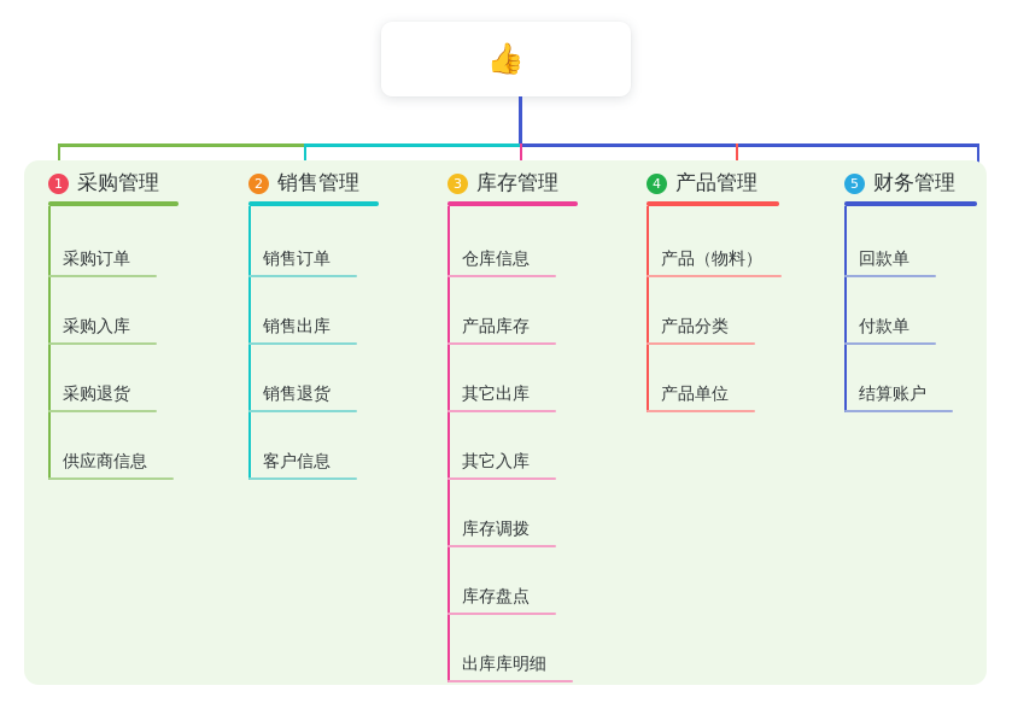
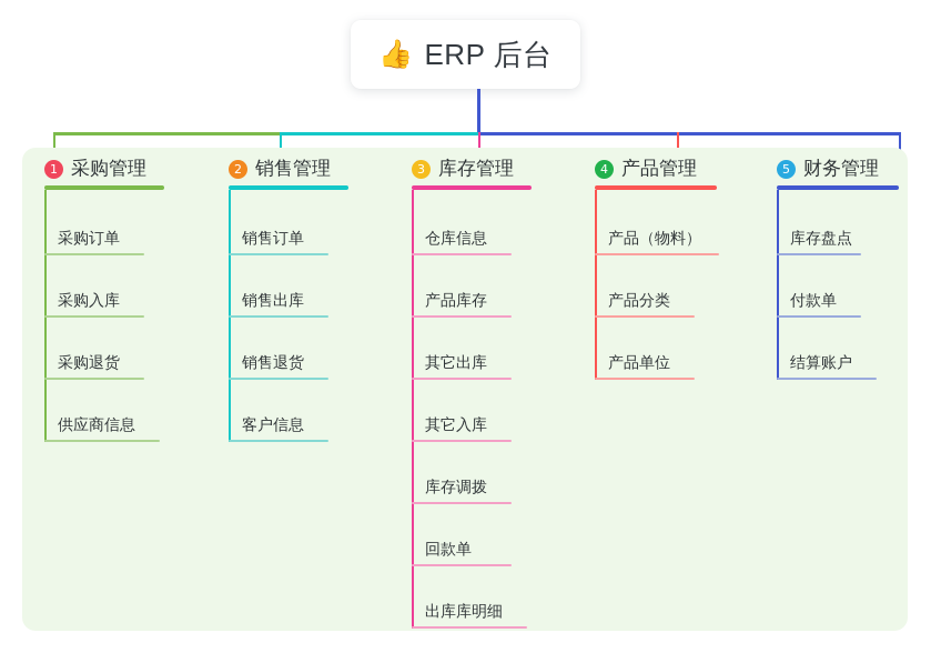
  👍
+ ERP 后台
  1
  采购管理
  采购订单
  采购入库
  采购退货
  供应商信息
  2
  销售管理
  销售订单
  销售出库
  销售退货
  客户信息
  3
  库存管理
  仓库信息
  产品库存
  其它出库
  其它入库
  库存调拨
- 库存盘点
+ 回款单
  出库库明细
  4
  产品管理
  产品（物料）
  产品分类
  产品单位
  5
  财务管理
- 回款单
+ 库存盘点
  付款单
  结算账户
